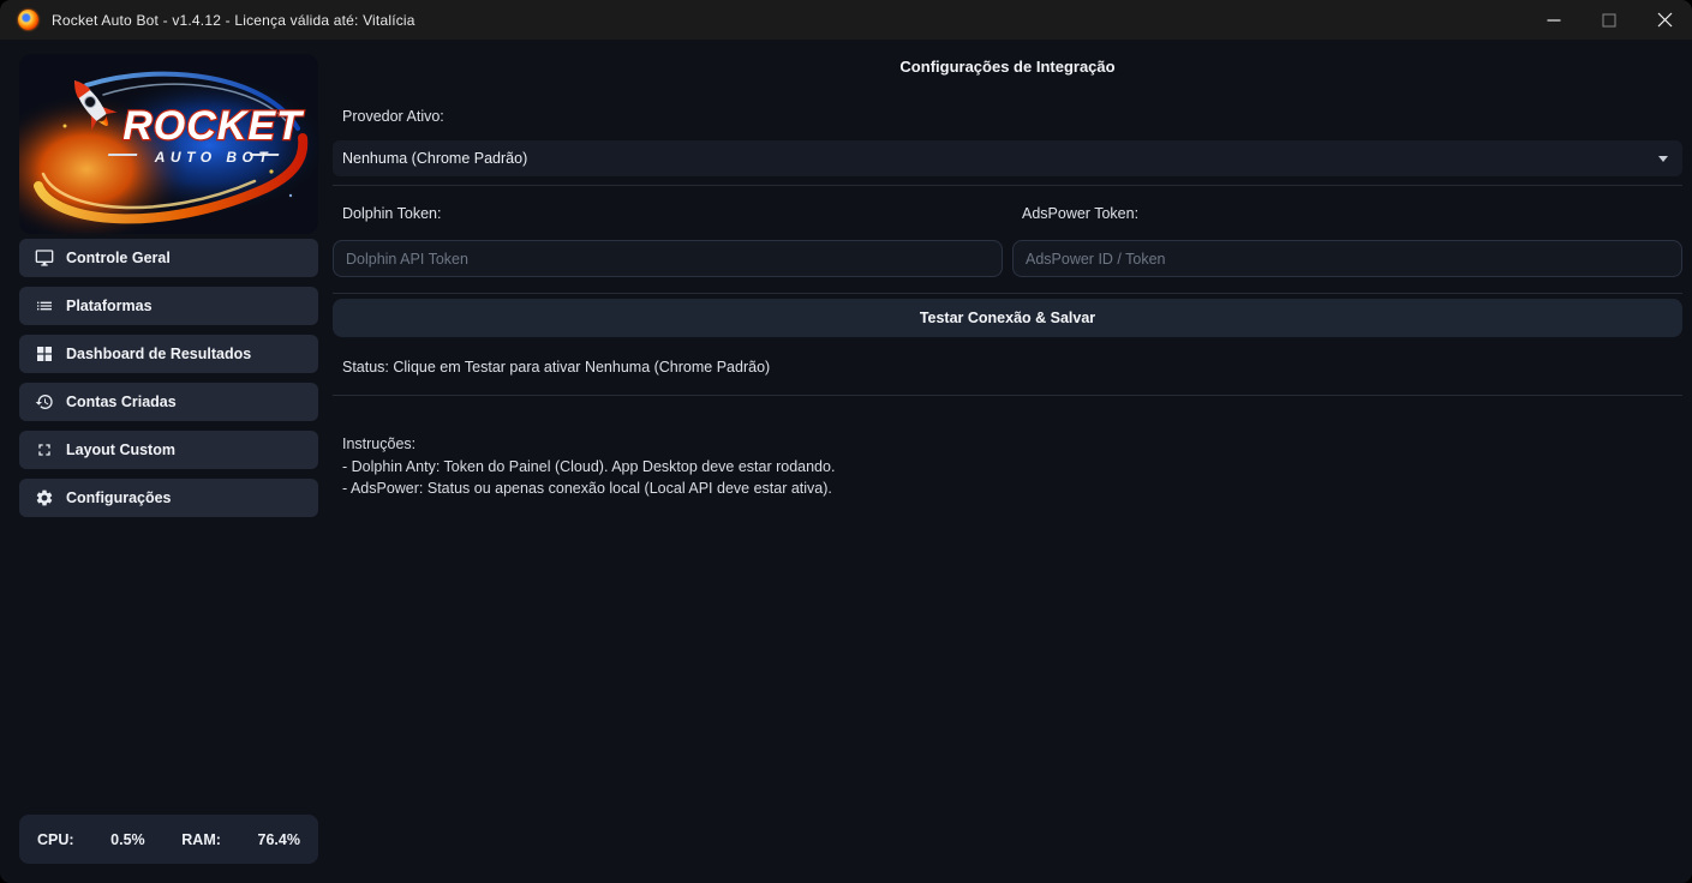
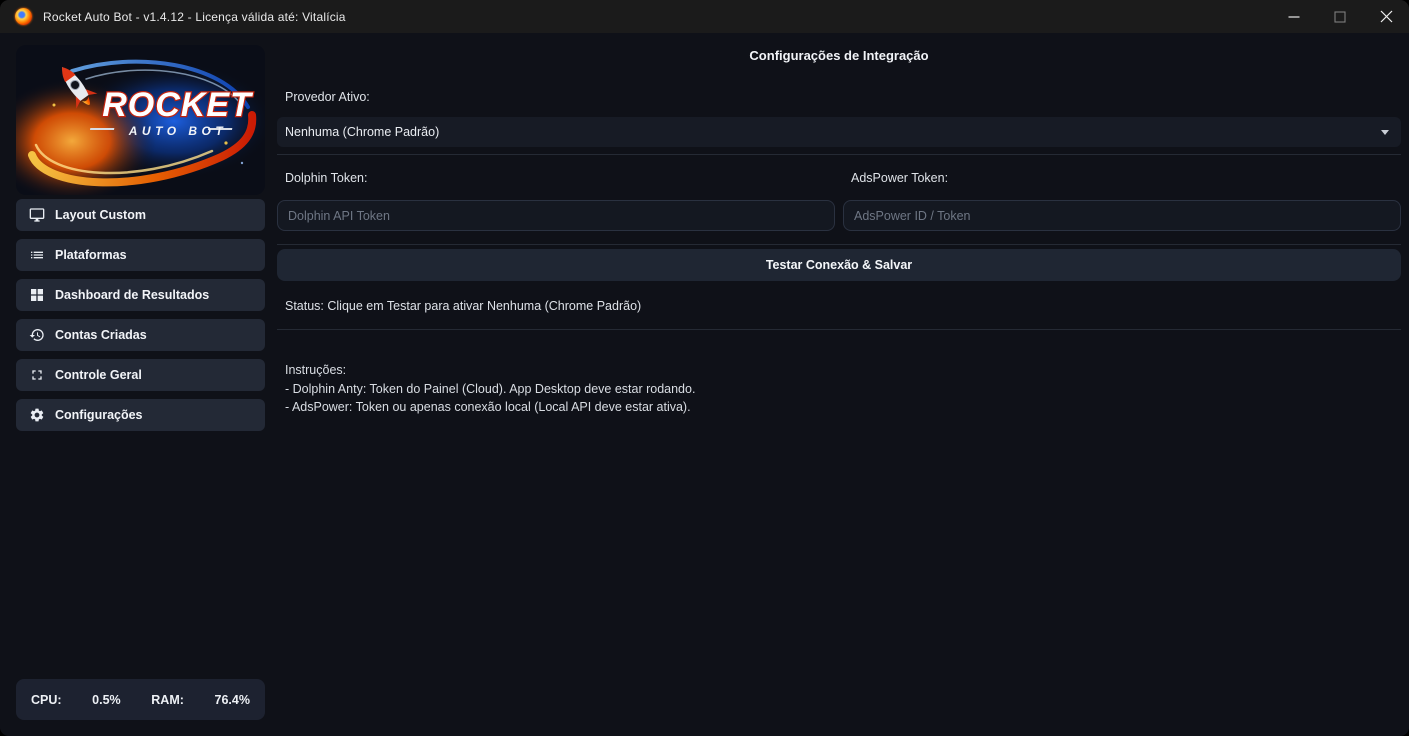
  Rocket Auto Bot - v1.4.12 - Licença válida até: Vitalícia
  ROCKET
  AUTO BOT
- Controle Geral
+ Layout Custom
  Plataformas
  Dashboard de Resultados
  Contas Criadas
- Layout Custom
+ Controle Geral
  Configurações
  CPU:
  0.5%
  RAM:
  76.4%
  Configurações de Integração
  Provedor Ativo:
  Nenhuma (Chrome Padrão)
  Dolphin Token:
  Dolphin API Token
  AdsPower Token:
  AdsPower ID / Token
  Testar Conexão & Salvar
  Status: Clique em Testar para ativar Nenhuma (Chrome Padrão)
  Instruções:
  - Dolphin Anty: Token do Painel (Cloud). App Desktop deve estar rodando.
- - AdsPower: Status ou apenas conexão local (Local API deve estar ativa).
+ - AdsPower: Token ou apenas conexão local (Local API deve estar ativa).
